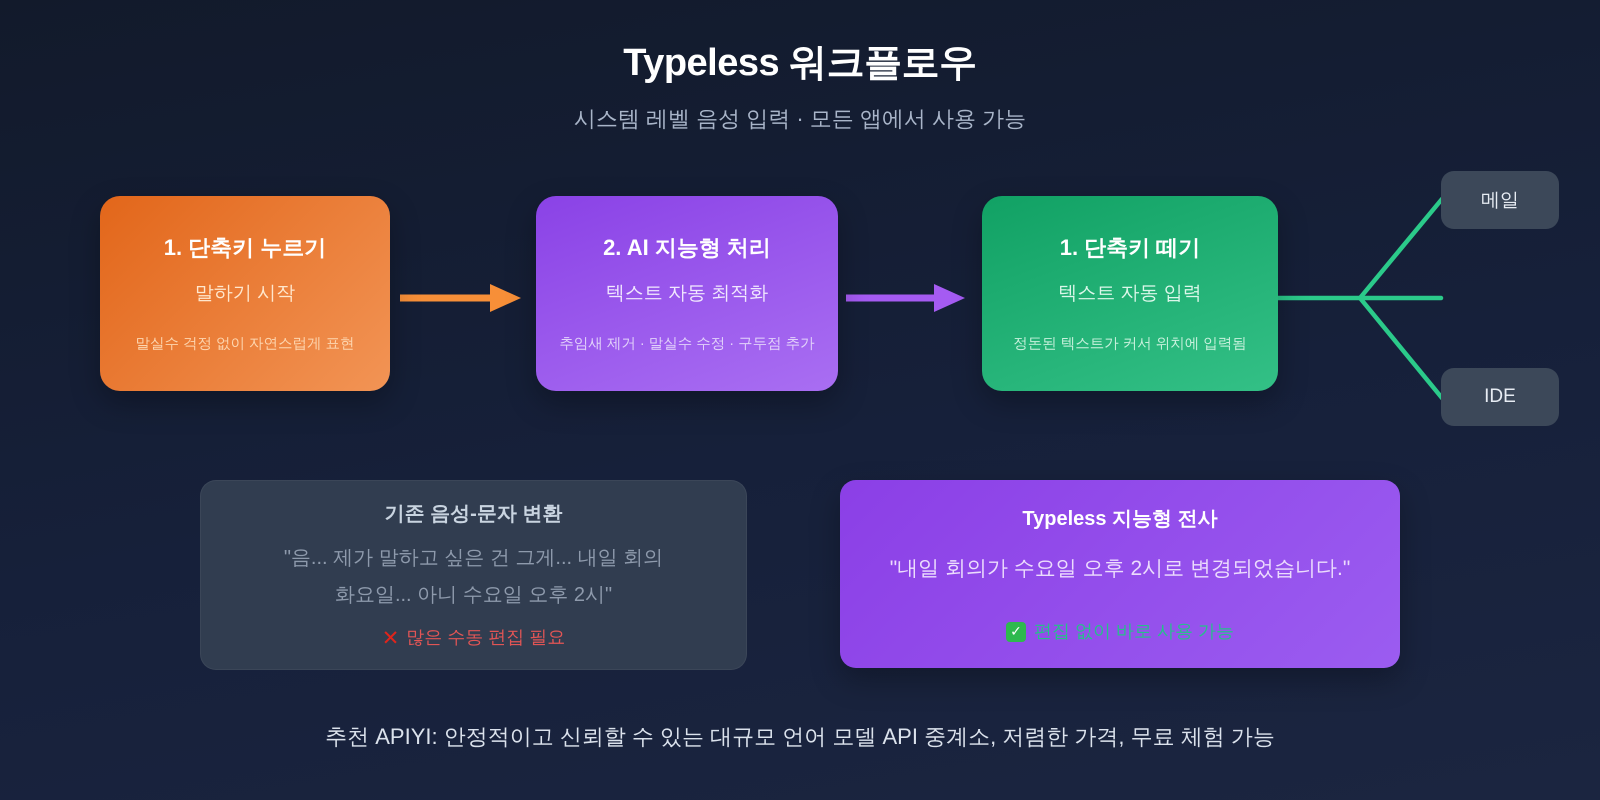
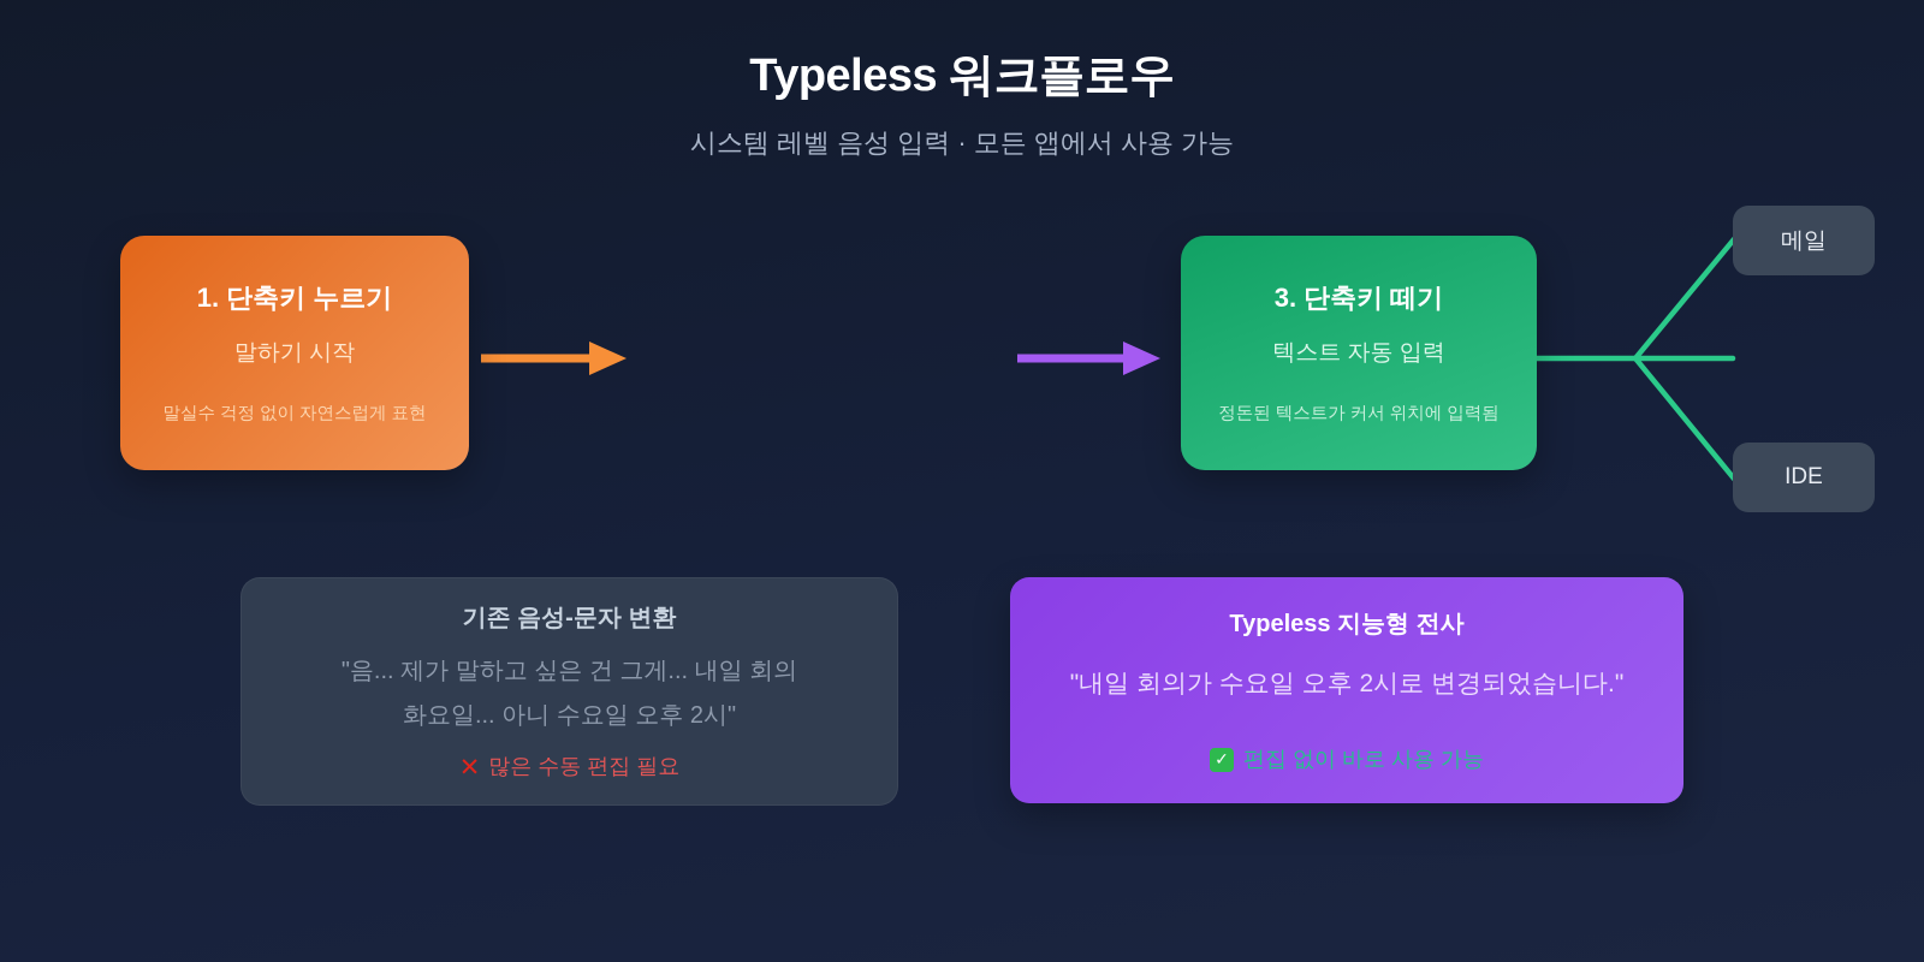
  Typeless 워크플로우
  시스템 레벨 음성 입력 · 모든 앱에서 사용 가능
  1. 단축키 누르기
  말하기 시작
  말실수 걱정 없이 자연스럽게 표현
- 2. AI 지능형 처리
- 텍스트 자동 최적화
- 추임새 제거 · 말실수 수정 · 구두점 추가
- 1. 단축키 떼기
+ 3. 단축키 떼기
  텍스트 자동 입력
  정돈된 텍스트가 커서 위치에 입력됨
  메일
  IDE
  기존 음성-문자 변환
  "음... 제가 말하고 싶은 건 그게... 내일 회의
  화요일... 아니 수요일 오후 2시"
  ✕
  많은 수동 편집 필요
  Typeless 지능형 전사
  "내일 회의가 수요일 오후 2시로 변경되었습니다."
  ✓
  편집 없이 바로 사용 가능
- 추천 APIYI: 안정적이고 신뢰할 수 있는 대규모 언어 모델 API 중계소, 저렴한 가격, 무료 체험 가능
